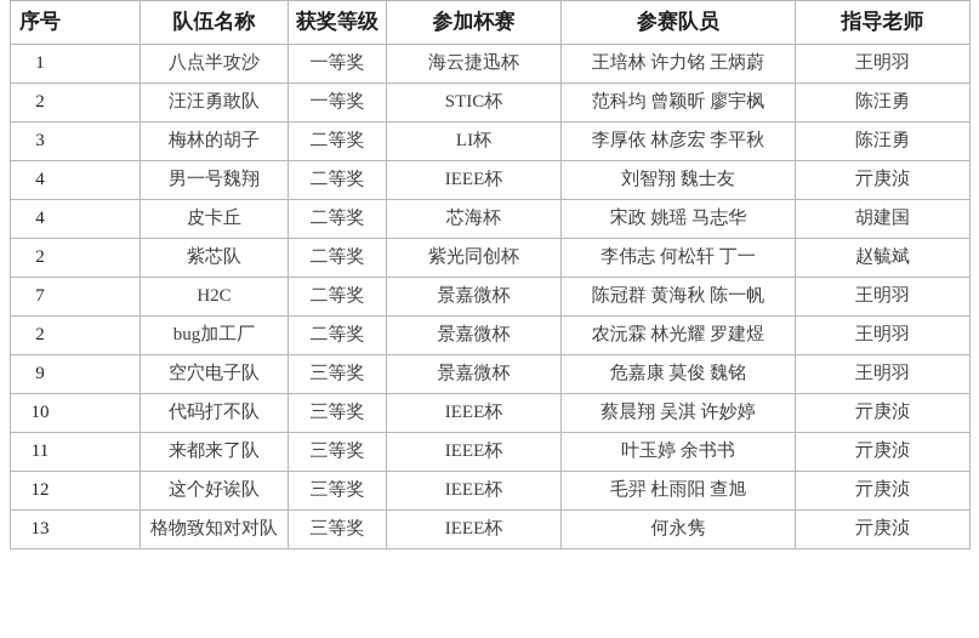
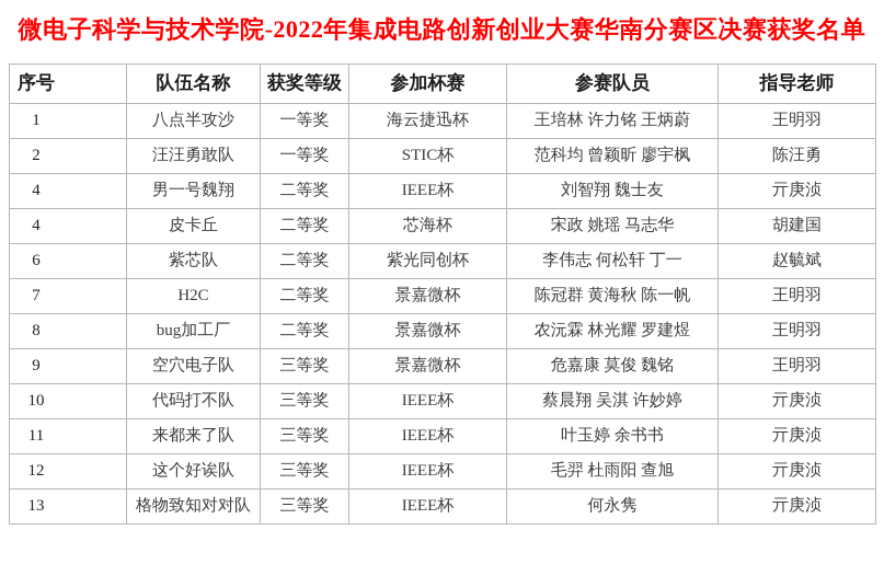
+ 微电子科学与技术学院-2022年集成电路创新创业大赛华南分赛区决赛获奖名单
  序号	队伍名称	获奖等级	参加杯赛	参赛队员	指导老师
  1	八点半攻沙	一等奖	海云捷迅杯	王培林 许力铭 王炳蔚	王明羽
  2	汪汪勇敢队	一等奖	STIC杯	范科均 曾颖昕 廖宇枫	陈汪勇
- 3	梅林的胡子	二等奖	LI杯	李厚依 林彦宏 李平秋	陈汪勇
  4	男一号魏翔	二等奖	IEEE杯	刘智翔 魏士友	亓庚浈
  4	皮卡丘	二等奖	芯海杯	宋政 姚瑶 马志华	胡建国
- 2	紫芯队	二等奖	紫光同创杯	李伟志 何松轩 丁一	赵毓斌
+ 6	紫芯队	二等奖	紫光同创杯	李伟志 何松轩 丁一	赵毓斌
  7	H2C	二等奖	景嘉微杯	陈冠群 黄海秋 陈一帆	王明羽
- 2	bug加工厂	二等奖	景嘉微杯	农沅霖 林光耀 罗建煜	王明羽
+ 8	bug加工厂	二等奖	景嘉微杯	农沅霖 林光耀 罗建煜	王明羽
  9	空穴电子队	三等奖	景嘉微杯	危嘉康 莫俊 魏铭	王明羽
  10	代码打不队	三等奖	IEEE杯	蔡晨翔 吴淇 许妙婷	亓庚浈
  11	来都来了队	三等奖	IEEE杯	叶玉婷 余书书	亓庚浈
  12	这个好诶队	三等奖	IEEE杯	毛羿 杜雨阳 查旭	亓庚浈
  13	格物致知对对队	三等奖	IEEE杯	何永隽	亓庚浈
